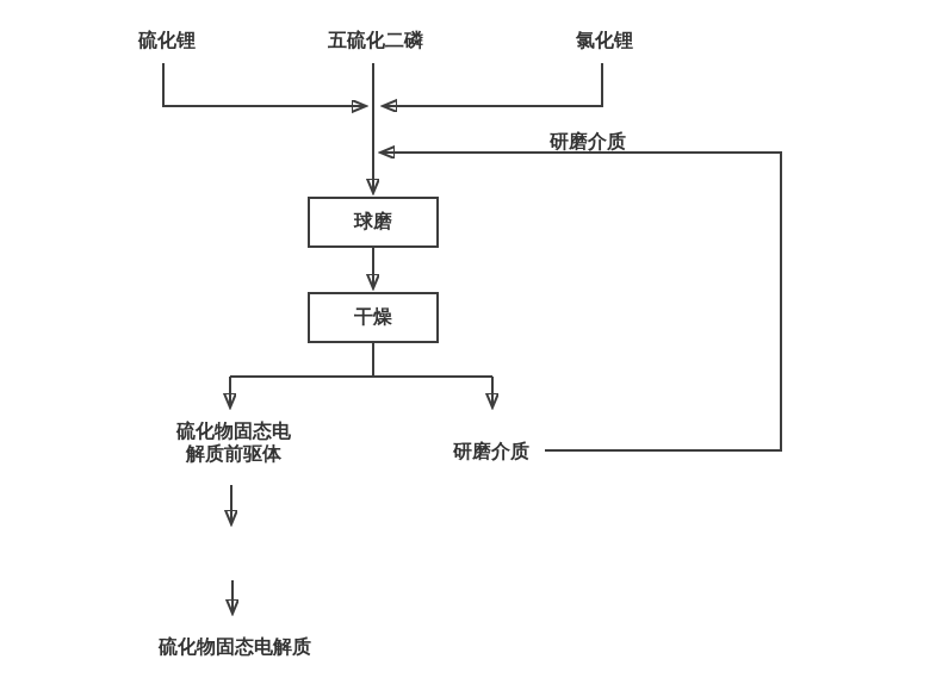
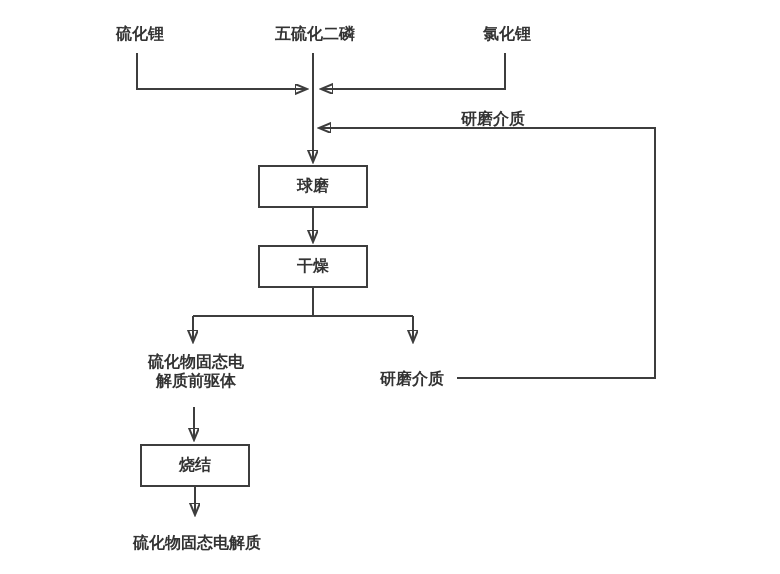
  硫化锂
  五硫化二磷
  氯化锂
  研磨介质
  球磨
  干燥
+ 烧结
  硫化物固态电
  解质前驱体
  研磨介质
  硫化物固态电解质
